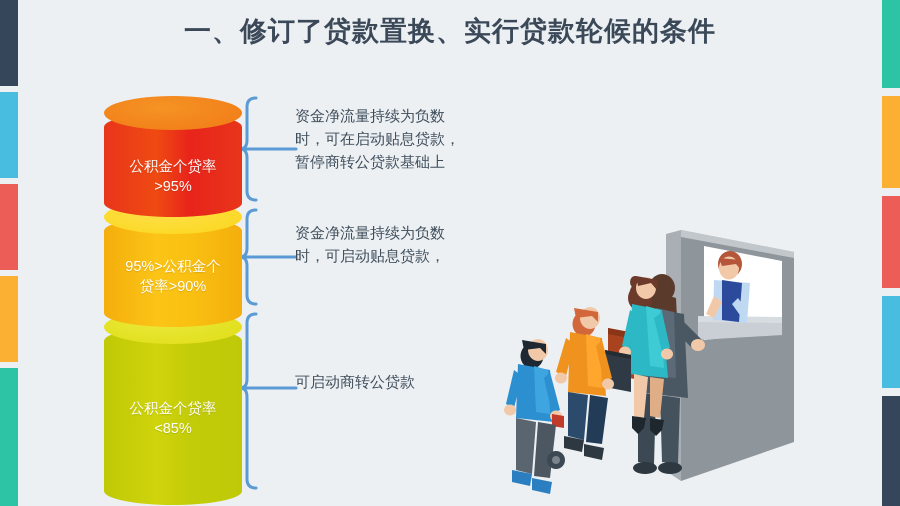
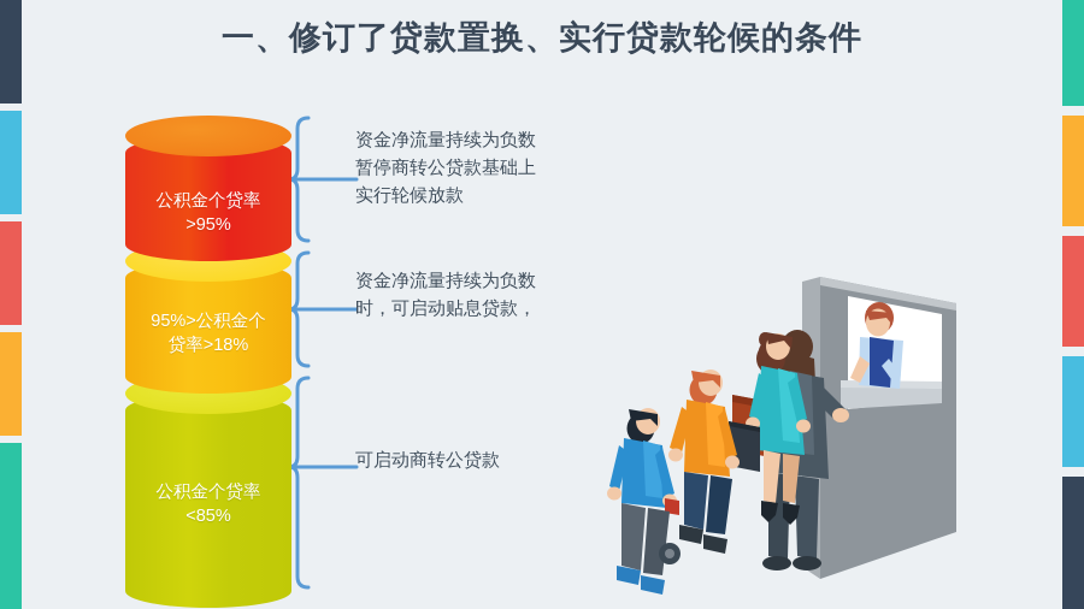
  一、修订了贷款置换、实行贷款轮候的条件
  公积金个贷率
  >95%
  95%>公积金个
- 贷率>90%
+ 贷率>18%
  公积金个贷率
  <85%
  资金净流量持续为负数
- 时，可在启动贴息贷款，
  暂停商转公贷款基础上
+ 实行轮候放款
  资金净流量持续为负数
  时，可启动贴息贷款，
  可启动商转公贷款
